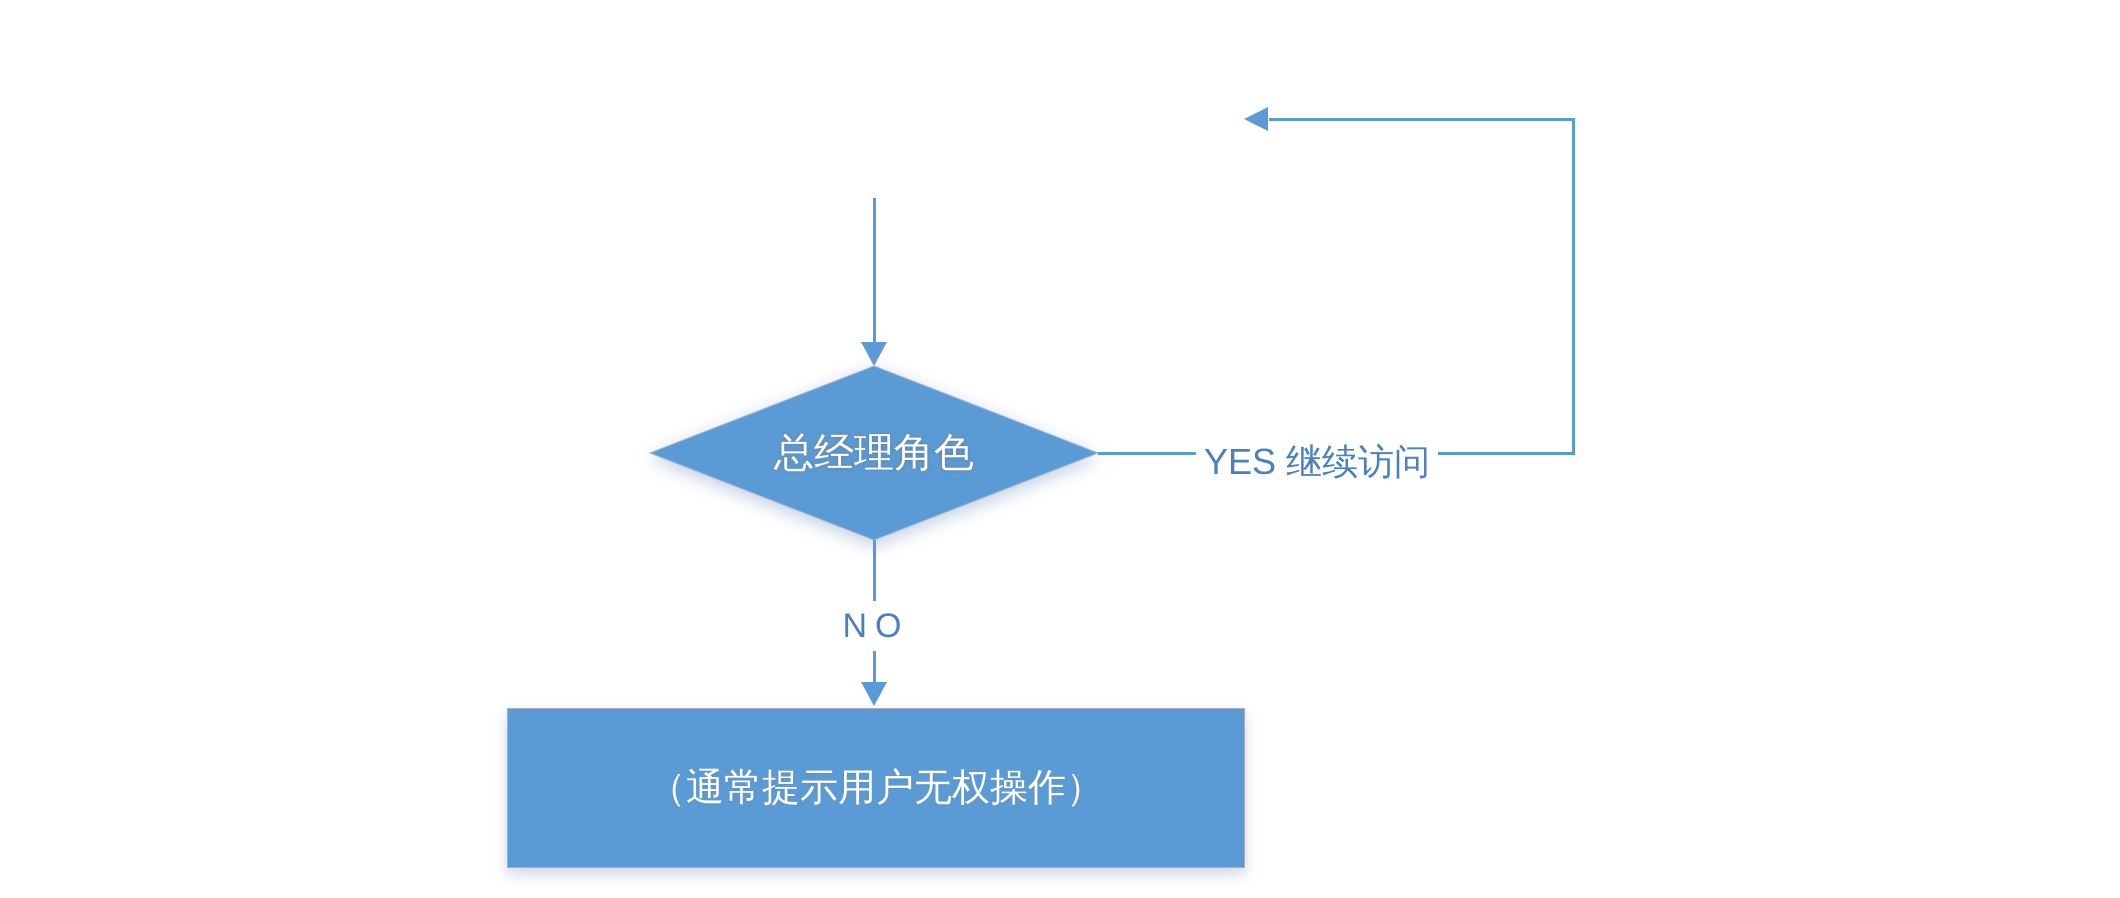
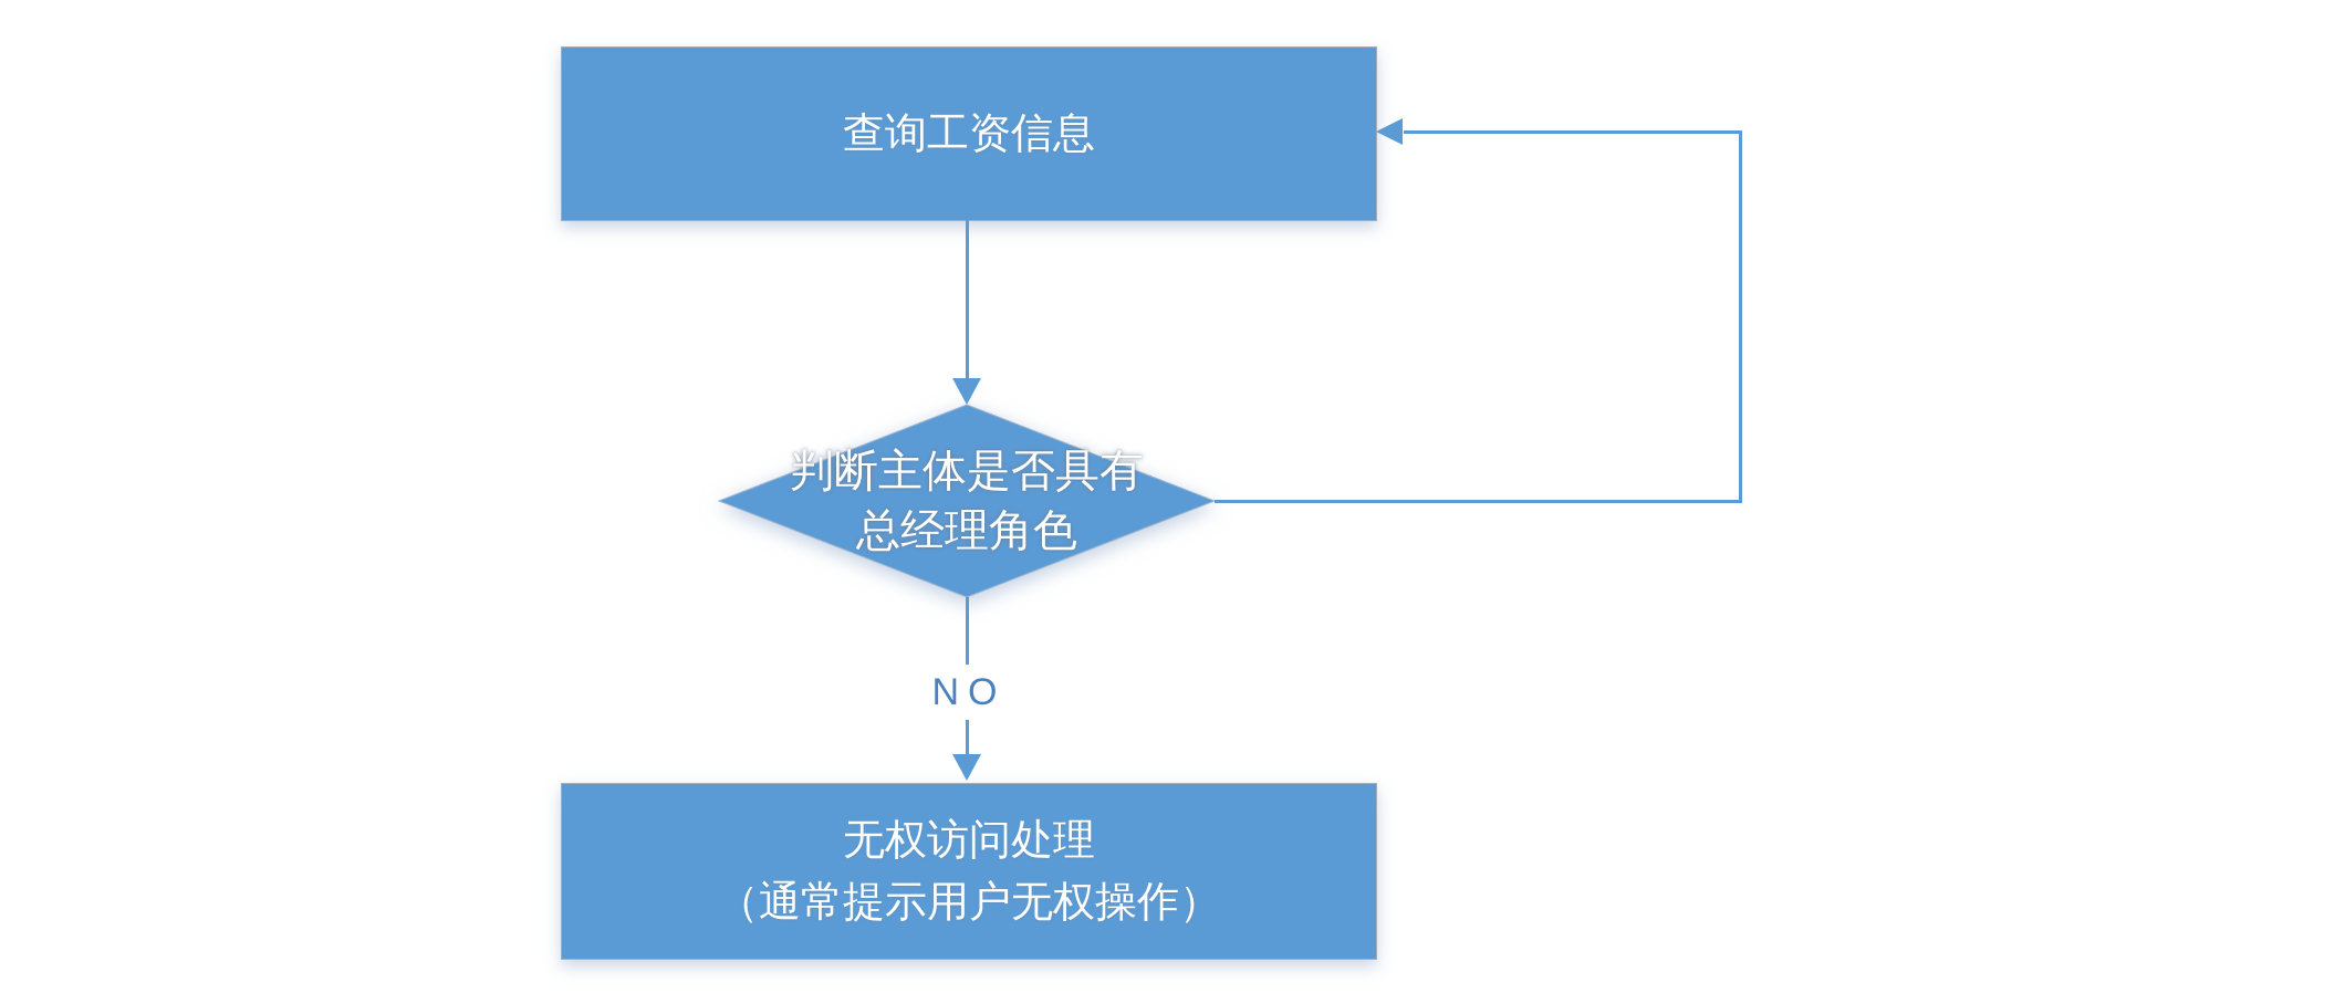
+ 查询工资信息
+ 判断主体是否具有
  总经理角色
  NO
+ 无权访问处理
  （通常提示用户无权操作）
- YES 继续访问
